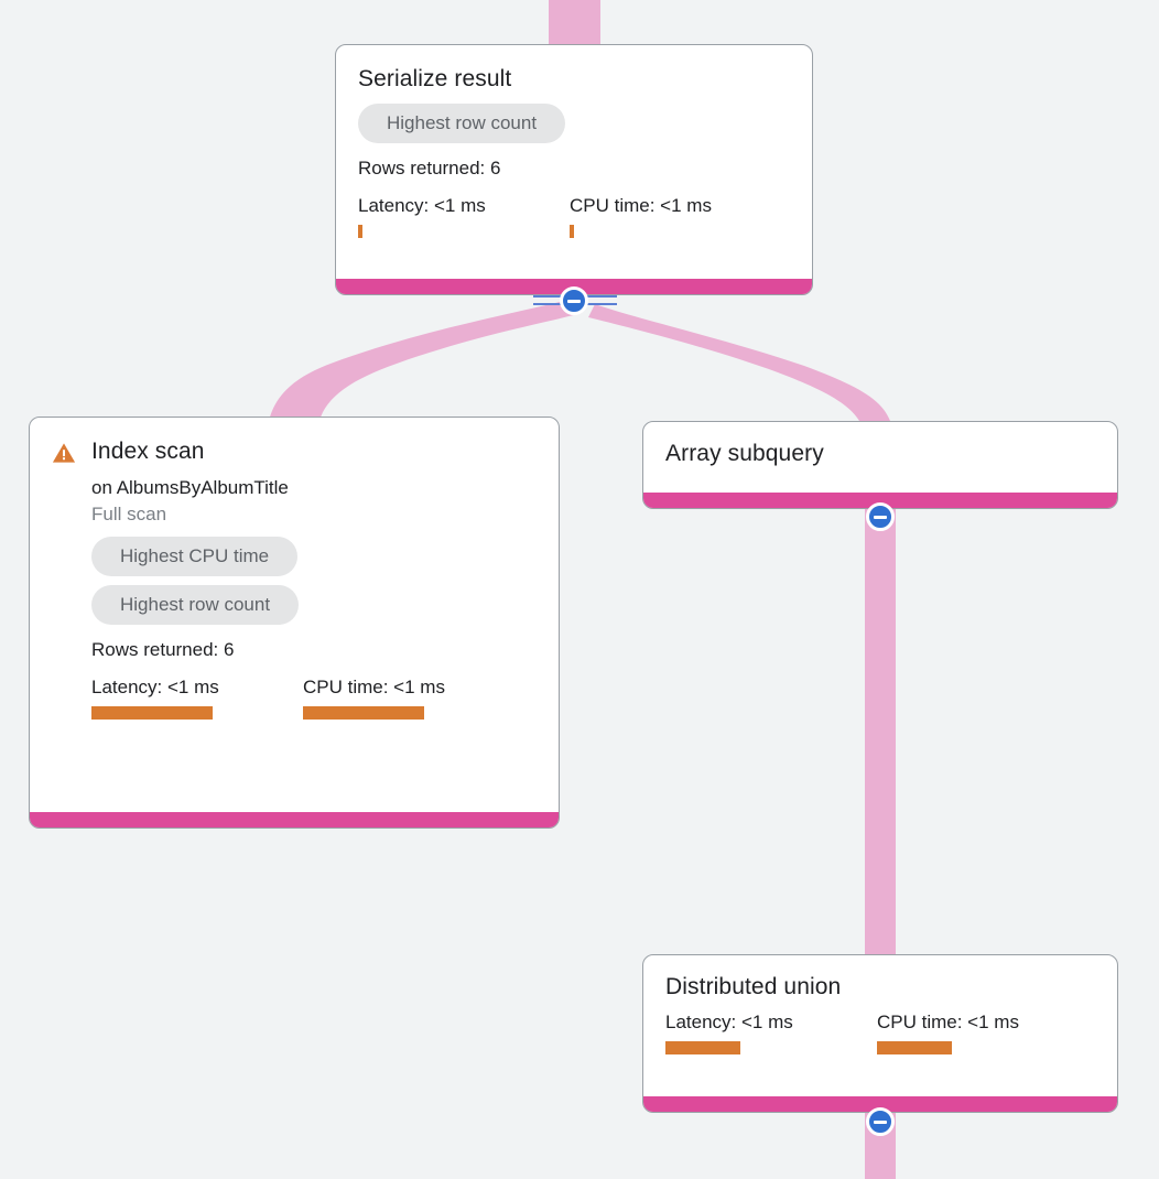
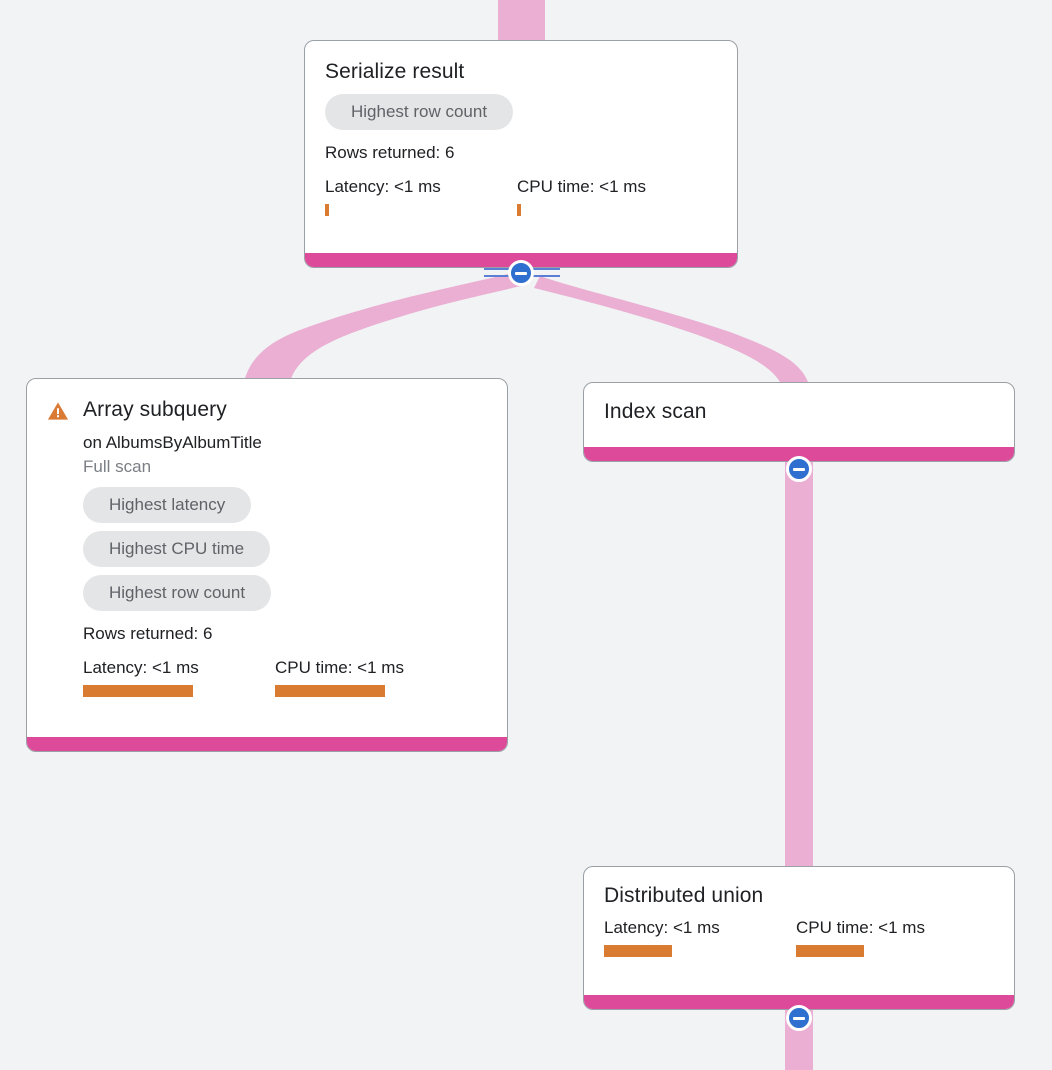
  Serialize result
  Highest row count
  Rows returned: 6
  Latency: <1 ms
  CPU time: <1 ms
- Index scan
+ Array subquery
  on AlbumsByAlbumTitle
  Full scan
+ Highest latency
  Highest CPU time
  Highest row count
  Rows returned: 6
  Latency: <1 ms
  CPU time: <1 ms
- Array subquery
+ Index scan
  Distributed union
  Latency: <1 ms
  CPU time: <1 ms
